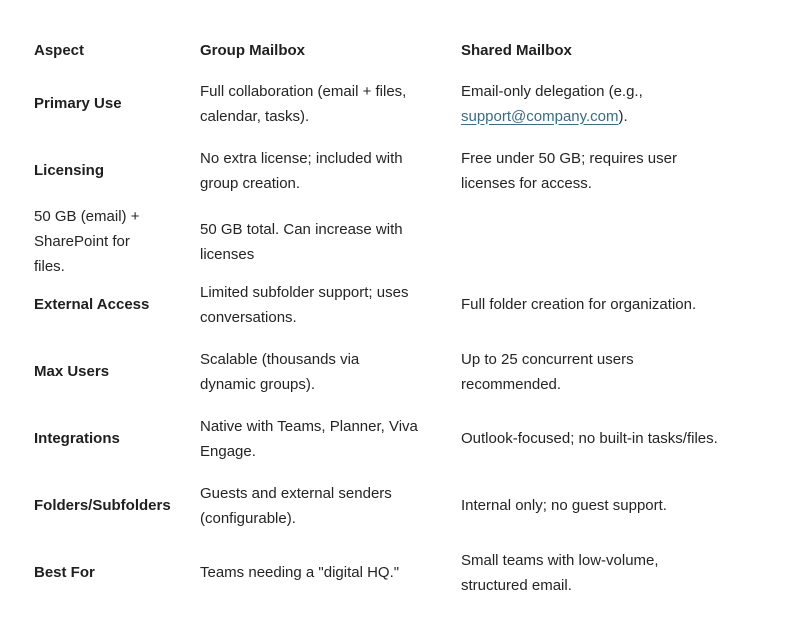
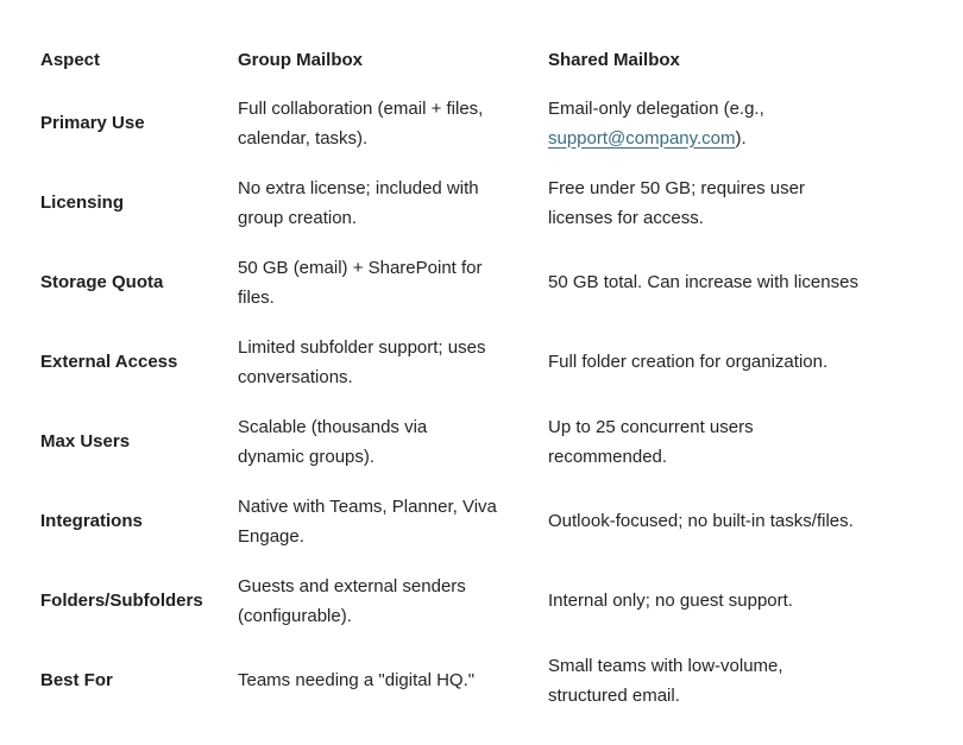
  Aspect
  Group Mailbox
  Shared Mailbox
  Primary Use
  Full collaboration (email + files,
  calendar, tasks).
  Email-only delegation (e.g.,
  support@company.com).
  Licensing
  No extra license; included with
  group creation.
  Free under 50 GB; requires user
  licenses for access.
+ Storage Quota
  50 GB (email) + SharePoint for
  files.
  50 GB total. Can increase with licenses
  External Access
  Limited subfolder support; uses
  conversations.
  Full folder creation for organization.
  Max Users
  Scalable (thousands via
  dynamic groups).
  Up to 25 concurrent users
  recommended.
  Integrations
  Native with Teams, Planner, Viva
  Engage.
  Outlook-focused; no built-in tasks/files.
  Folders/Subfolders
  Guests and external senders
  (configurable).
  Internal only; no guest support.
  Best For
  Teams needing a "digital HQ."
  Small teams with low-volume,
  structured email.
